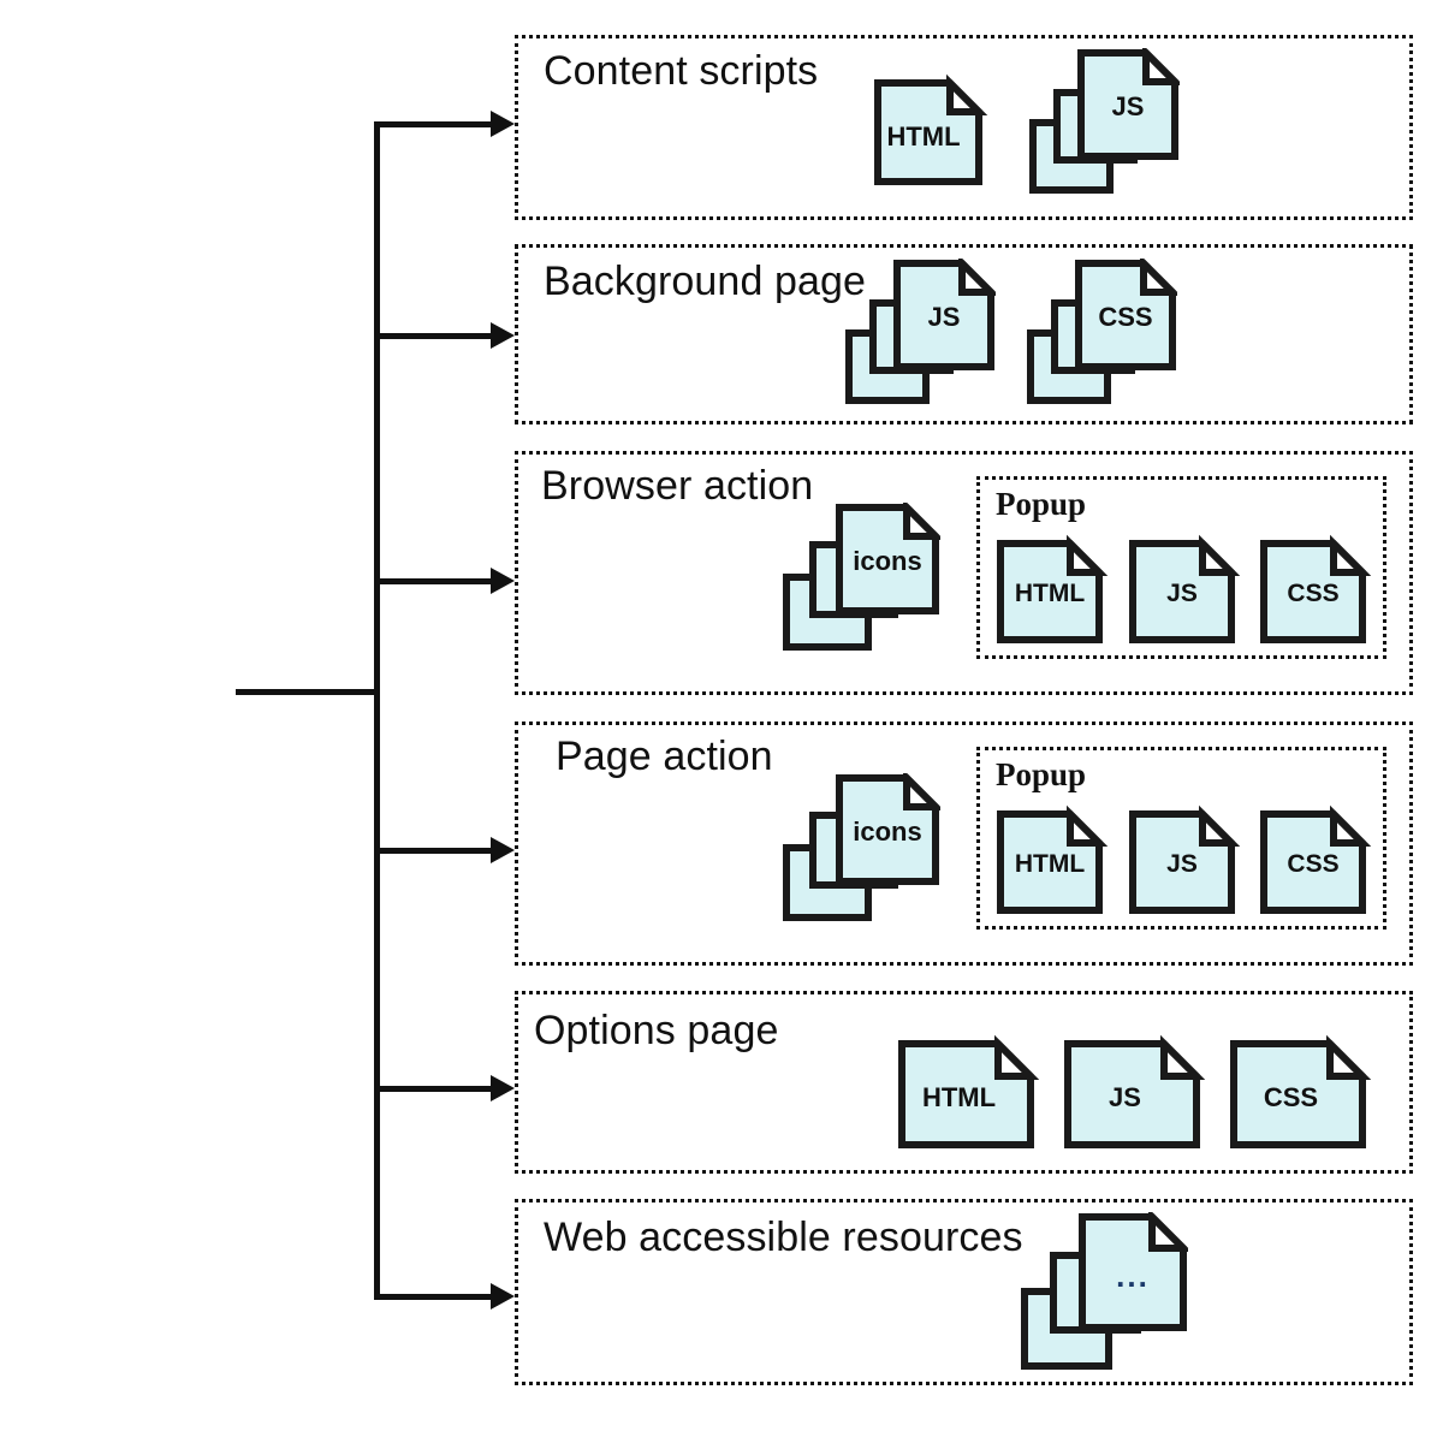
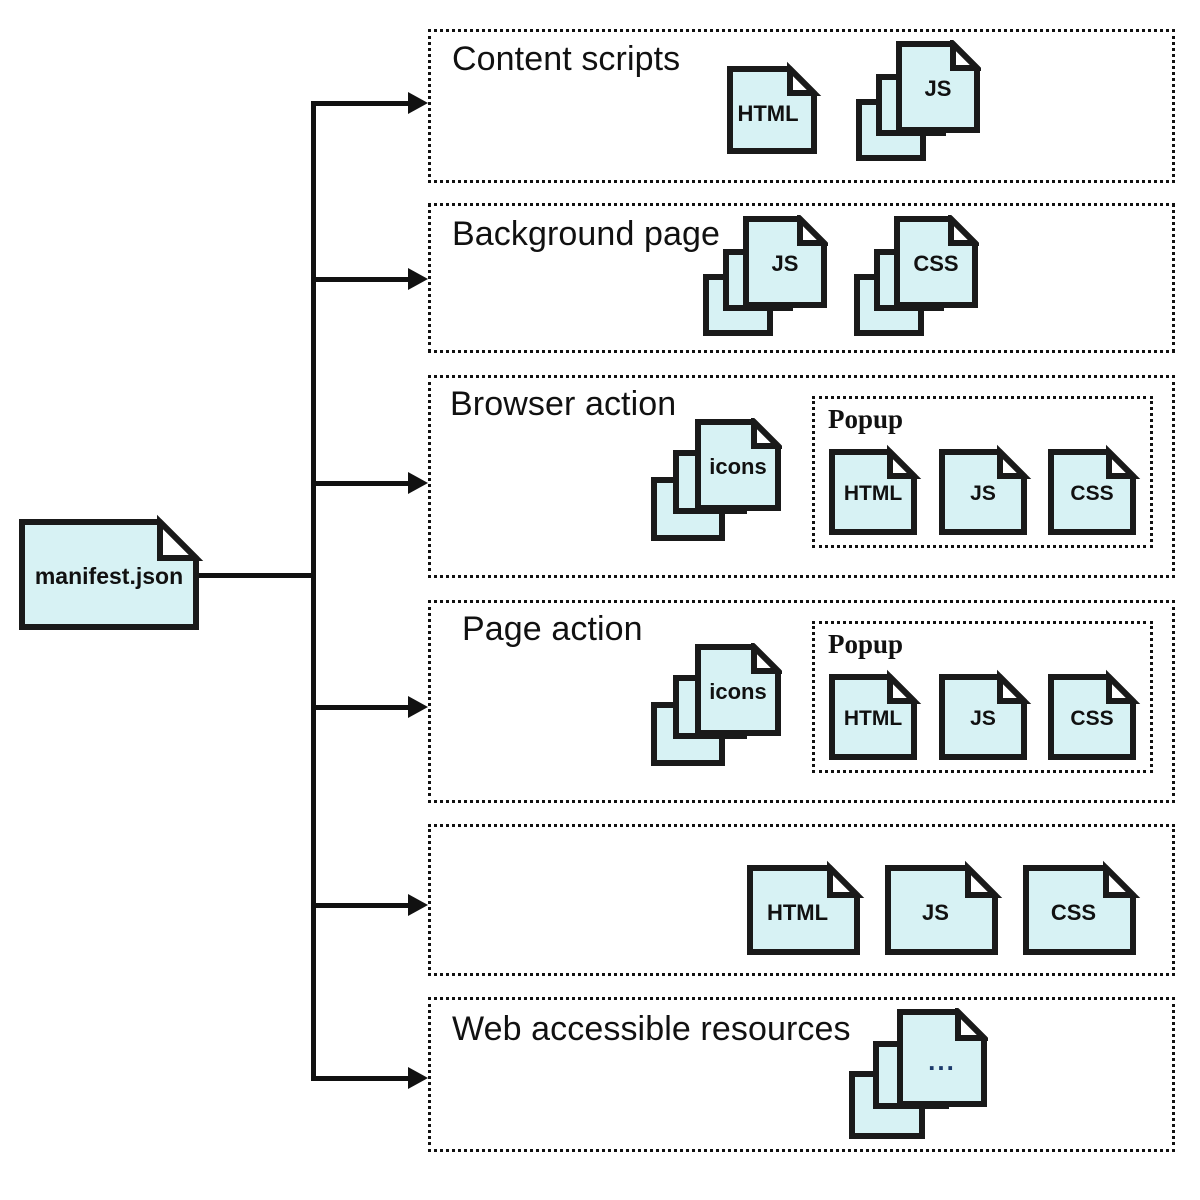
+ manifest.json
  Content scripts
  HTML
  JS
  Background page
  JS
  CSS
  Browser action
  icons
  Popup
  HTML
  JS
  CSS
  Page action
  icons
  Popup
  HTML
  JS
  CSS
- Options page
  HTML
  JS
  CSS
  Web accessible resources
  ...
